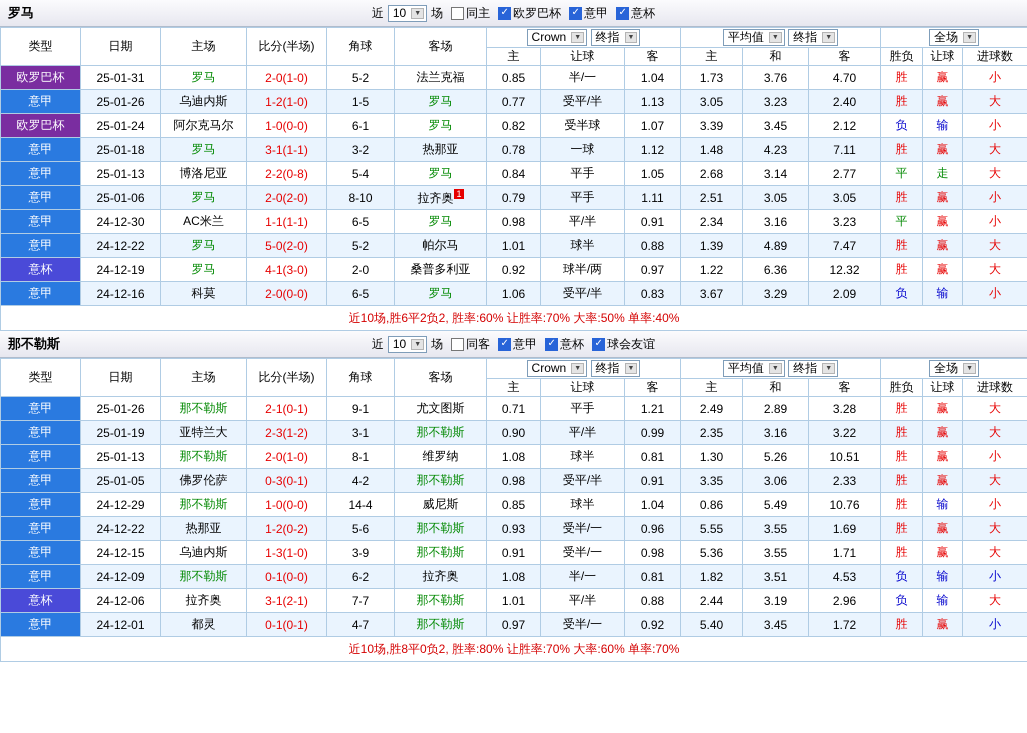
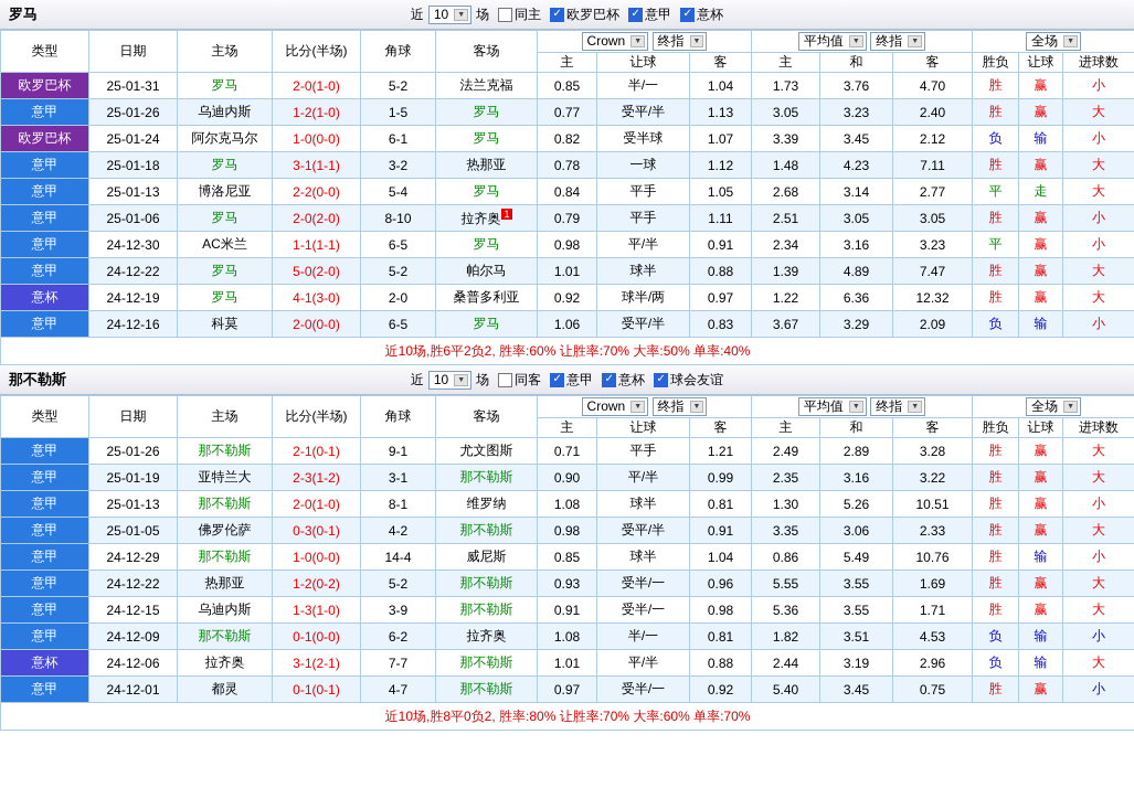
  罗马
  近
  10
  场
  ✓
  同主
  ✓
  欧罗巴杯
  ✓
  意甲
  ✓
  意杯
  类型	日期	主场	比分(半场)	角球	客场	Crown 终指	平均值 终指	全场
  主	让球	客	主	和	客	胜负	让球	进球数
  欧罗巴杯	25-01-31	罗马	2-0(1-0)	5-2	法兰克福	0.85	半/一	1.04	1.73	3.76	4.70	胜	赢	小
  意甲	25-01-26	乌迪内斯	1-2(1-0)	1-5	罗马	0.77	受平/半	1.13	3.05	3.23	2.40	胜	赢	大
  欧罗巴杯	25-01-24	阿尔克马尔	1-0(0-0)	6-1	罗马	0.82	受半球	1.07	3.39	3.45	2.12	负	输	小
  意甲	25-01-18	罗马	3-1(1-1)	3-2	热那亚	0.78	一球	1.12	1.48	4.23	7.11	胜	赢	大
- 意甲	25-01-13	博洛尼亚	2-2(0-8)	5-4	罗马	0.84	平手	1.05	2.68	3.14	2.77	平	走	大
+ 意甲	25-01-13	博洛尼亚	2-2(0-0)	5-4	罗马	0.84	平手	1.05	2.68	3.14	2.77	平	走	大
  意甲	25-01-06	罗马	2-0(2-0)	8-10	拉齐奥 1	0.79	平手	1.11	2.51	3.05	3.05	胜	赢	小
  意甲	24-12-30	AC米兰	1-1(1-1)	6-5	罗马	0.98	平/半	0.91	2.34	3.16	3.23	平	赢	小
  意甲	24-12-22	罗马	5-0(2-0)	5-2	帕尔马	1.01	球半	0.88	1.39	4.89	7.47	胜	赢	大
  意杯	24-12-19	罗马	4-1(3-0)	2-0	桑普多利亚	0.92	球半/两	0.97	1.22	6.36	12.32	胜	赢	大
  意甲	24-12-16	科莫	2-0(0-0)	6-5	罗马	1.06	受平/半	0.83	3.67	3.29	2.09	负	输	小
  近10场,胜6平2负2, 胜率:60% 让胜率:70% 大率:50% 单率:40%
  那不勒斯
  近
  10
  场
  ✓
  同客
  ✓
  意甲
  ✓
  意杯
  ✓
  球会友谊
  类型	日期	主场	比分(半场)	角球	客场	Crown 终指	平均值 终指	全场
  主	让球	客	主	和	客	胜负	让球	进球数
  意甲	25-01-26	那不勒斯	2-1(0-1)	9-1	尤文图斯	0.71	平手	1.21	2.49	2.89	3.28	胜	赢	大
  意甲	25-01-19	亚特兰大	2-3(1-2)	3-1	那不勒斯	0.90	平/半	0.99	2.35	3.16	3.22	胜	赢	大
  意甲	25-01-13	那不勒斯	2-0(1-0)	8-1	维罗纳	1.08	球半	0.81	1.30	5.26	10.51	胜	赢	小
  意甲	25-01-05	佛罗伦萨	0-3(0-1)	4-2	那不勒斯	0.98	受平/半	0.91	3.35	3.06	2.33	胜	赢	大
  意甲	24-12-29	那不勒斯	1-0(0-0)	14-4	威尼斯	0.85	球半	1.04	0.86	5.49	10.76	胜	输	小
- 意甲	24-12-22	热那亚	1-2(0-2)	5-6	那不勒斯	0.93	受半/一	0.96	5.55	3.55	1.69	胜	赢	大
+ 意甲	24-12-22	热那亚	1-2(0-2)	5-2	那不勒斯	0.93	受半/一	0.96	5.55	3.55	1.69	胜	赢	大
  意甲	24-12-15	乌迪内斯	1-3(1-0)	3-9	那不勒斯	0.91	受半/一	0.98	5.36	3.55	1.71	胜	赢	大
  意甲	24-12-09	那不勒斯	0-1(0-0)	6-2	拉齐奥	1.08	半/一	0.81	1.82	3.51	4.53	负	输	小
  意杯	24-12-06	拉齐奥	3-1(2-1)	7-7	那不勒斯	1.01	平/半	0.88	2.44	3.19	2.96	负	输	大
- 意甲	24-12-01	都灵	0-1(0-1)	4-7	那不勒斯	0.97	受半/一	0.92	5.40	3.45	1.72	胜	赢	小
+ 意甲	24-12-01	都灵	0-1(0-1)	4-7	那不勒斯	0.97	受半/一	0.92	5.40	3.45	0.75	胜	赢	小
  近10场,胜8平0负2, 胜率:80% 让胜率:70% 大率:60% 单率:70%
